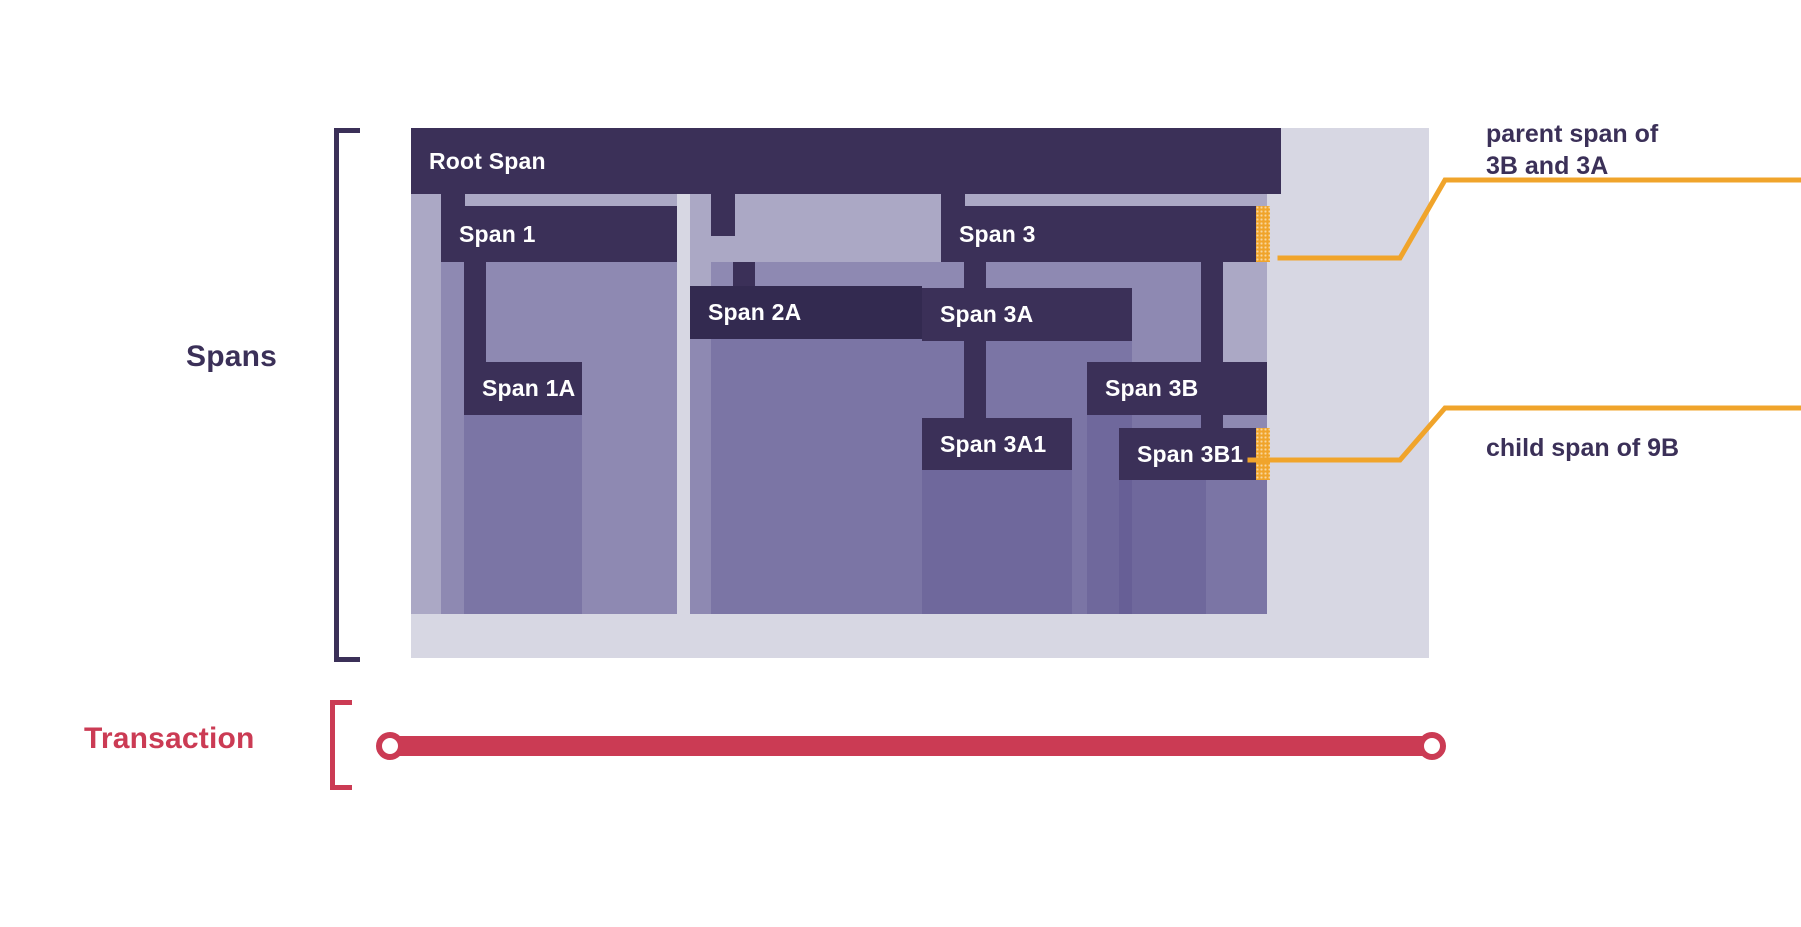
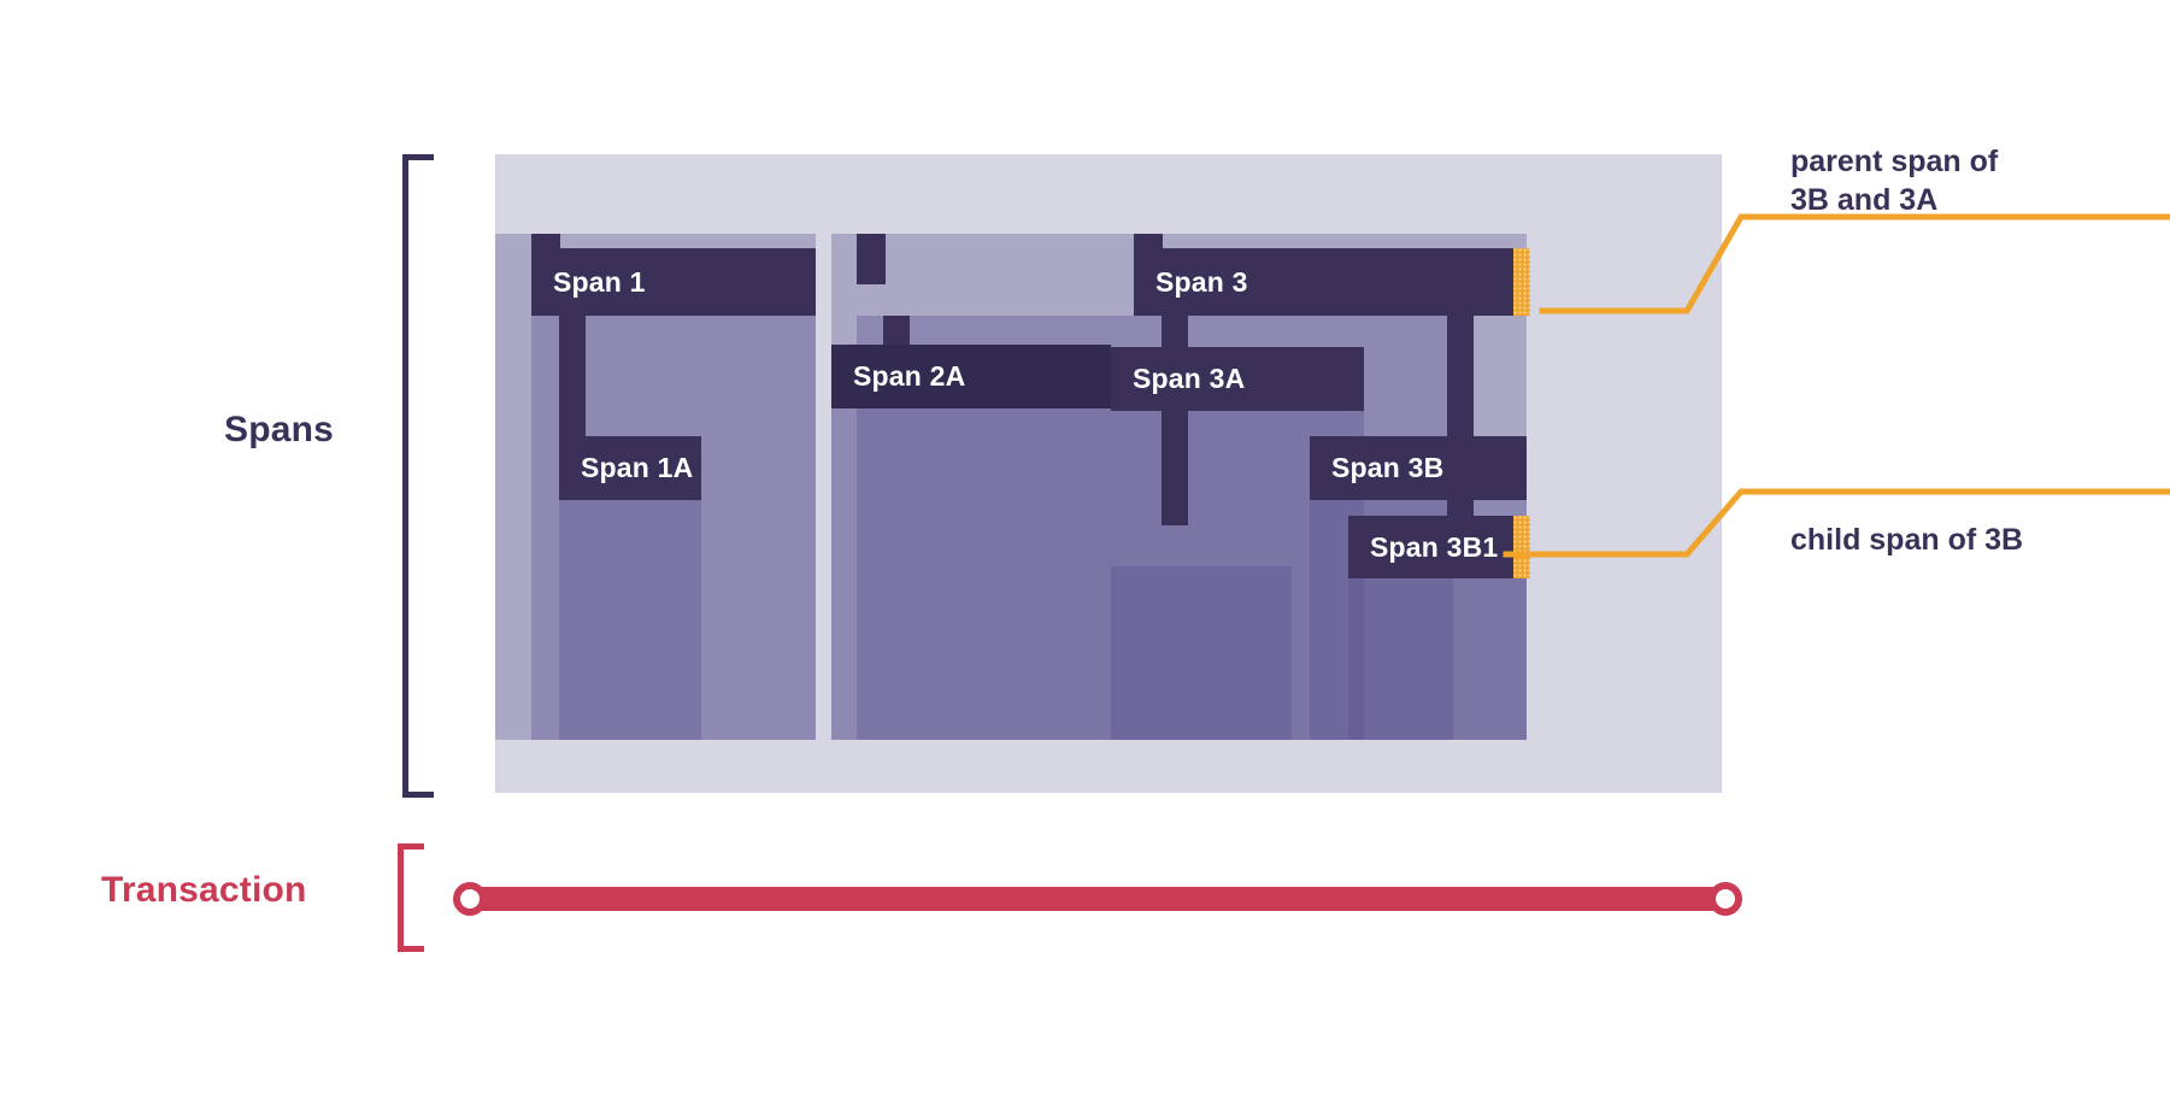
  Spans
- Root Span
  Span 1
  Span 1A
  Span 2A
  Span 3
  Span 3A
- Span 3A1
  Span 3B
  Span 3B1
  parent span of
  3B and 3A
- child span of 9B
+ child span of 3B
  Transaction
